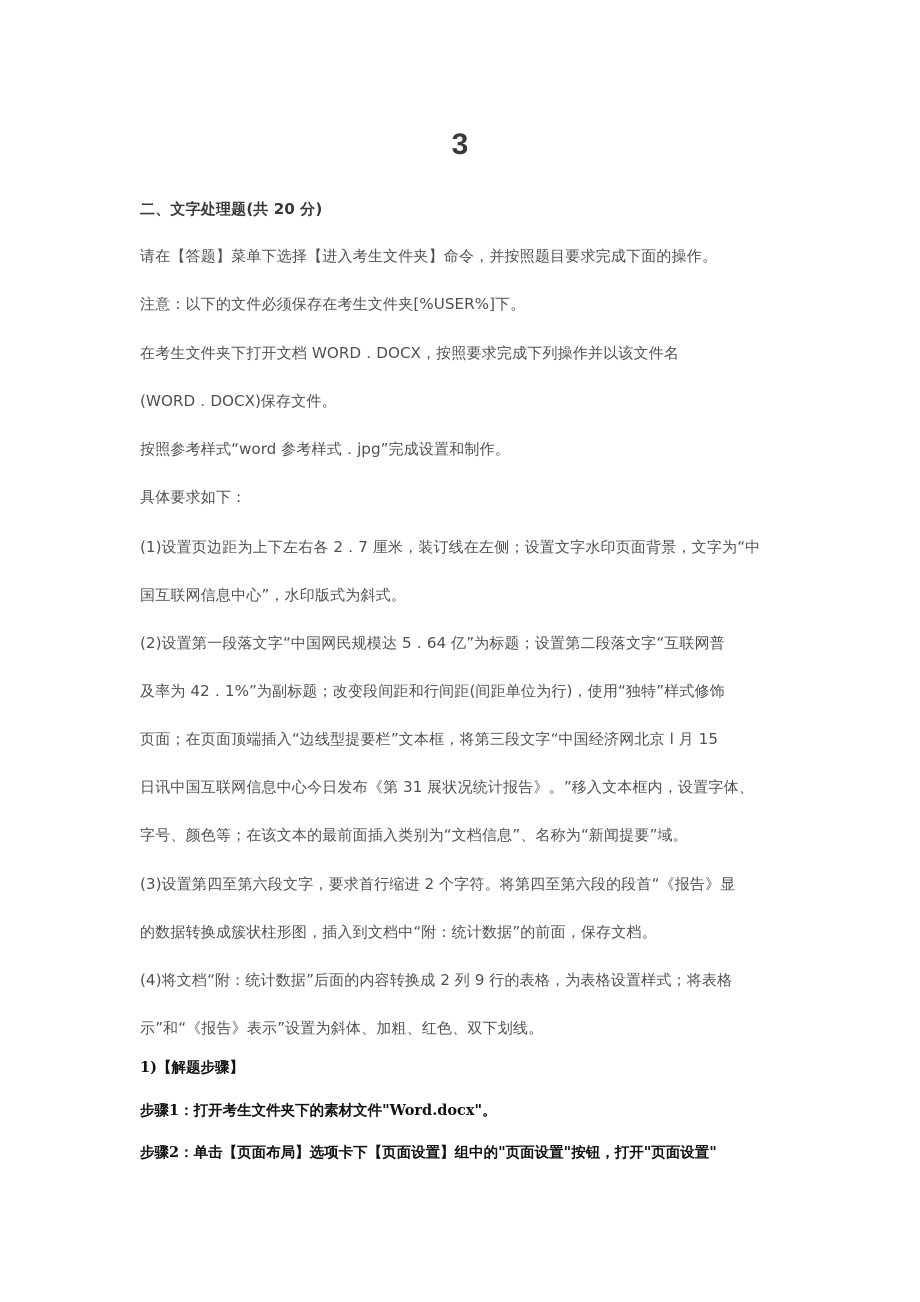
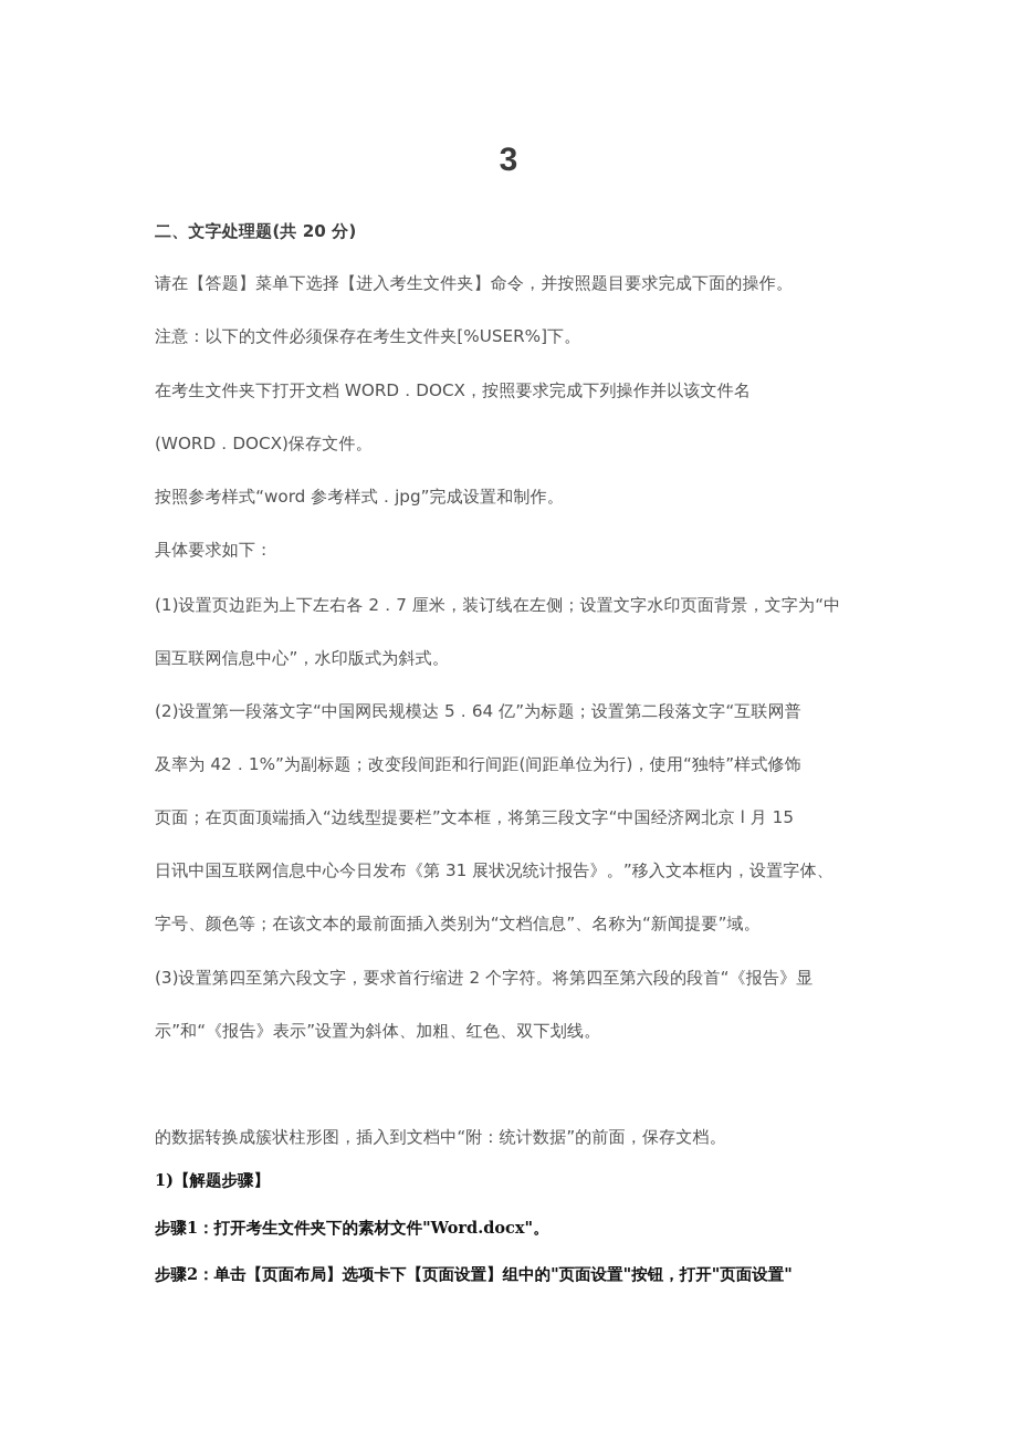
  3
  二、文字处理题(共 20 分)
  请在【答题】菜单下选择【进入考生文件夹】命令，并按照题目要求完成下面的操作。
  注意：以下的文件必须保存在考生文件夹[%USER%]下。
  在考生文件夹下打开文档 WORD．DOCX，按照要求完成下列操作并以该文件名
  (WORD．DOCX)保存文件。
  按照参考样式“word 参考样式．jpg”完成设置和制作。
  具体要求如下：
  (1)设置页边距为上下左右各 2．7 厘米，装订线在左侧；设置文字水印页面背景，文字为“中
  国互联网信息中心”，水印版式为斜式。
  (2)设置第一段落文字“中国网民规模达 5．64 亿”为标题；设置第二段落文字“互联网普
  及率为 42．1%”为副标题；改变段间距和行间距(间距单位为行)，使用“独特”样式修饰
  页面；在页面顶端插入“边线型提要栏”文本框，将第三段文字“中国经济网北京 l 月 15
  日讯中国互联网信息中心今日发布《第 31 展状况统计报告》。”移入文本框内，设置字体、
  字号、颜色等；在该文本的最前面插入类别为“文档信息”、名称为“新闻提要”域。
  (3)设置第四至第六段文字，要求首行缩进 2 个字符。将第四至第六段的段首“《报告》显
- 的数据转换成簇状柱形图，插入到文档中“附：统计数据”的前面，保存文档。
+ 示”和“《报告》表示”设置为斜体、加粗、红色、双下划线。
- (4)将文档“附：统计数据”后面的内容转换成 2 列 9 行的表格，为表格设置样式；将表格
- 示”和“《报告》表示”设置为斜体、加粗、红色、双下划线。
+ 的数据转换成簇状柱形图，插入到文档中“附：统计数据”的前面，保存文档。
  1)【解题步骤】
  步骤1：打开考生文件夹下的素材文件"Word.docx"。
  步骤2：单击【页面布局】选项卡下【页面设置】组中的"页面设置"按钮，打开"页面设置"
